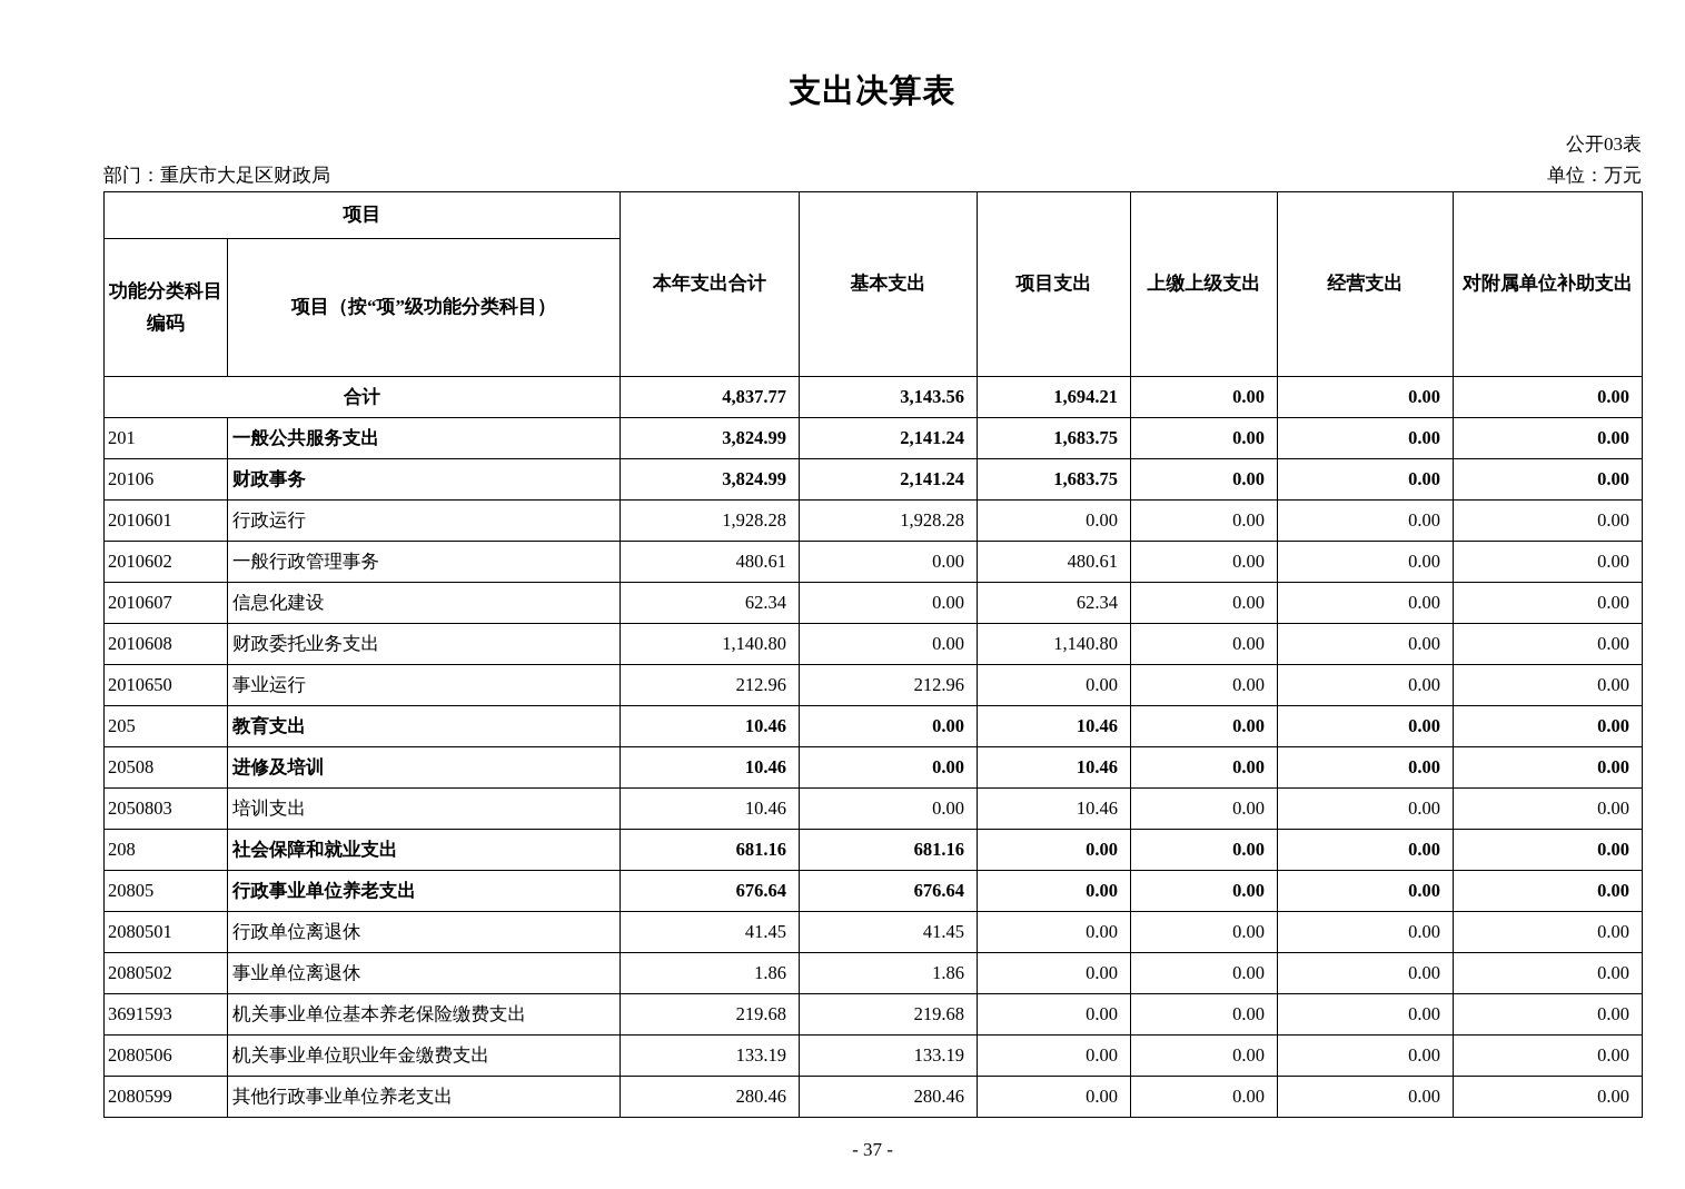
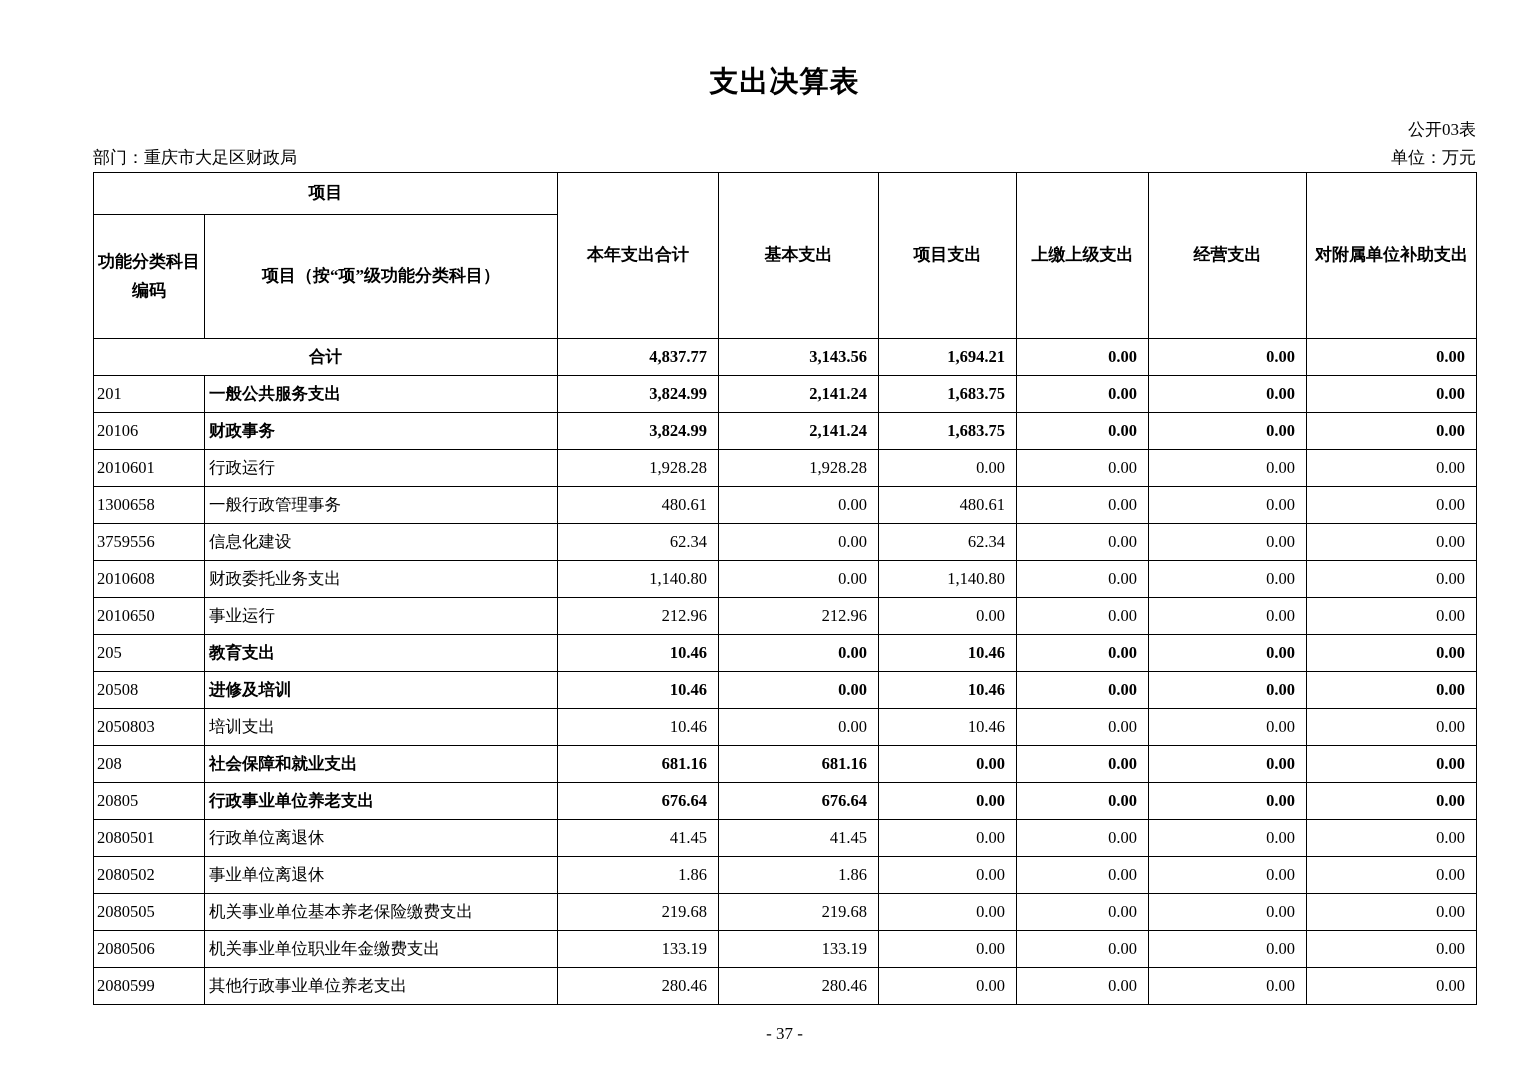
  支出决算表
  公开03表
  部门：重庆市大足区财政局
  单位：万元
  项目	本年支出合计	基本支出	项目支出	上缴上级支出	经营支出	对附属单位补助支出
  功能分类科目 编码	项目（按“项”级功能分类科目）
  合计	4,837.77	3,143.56	1,694.21	0.00	0.00	0.00
  201	一般公共服务支出	3,824.99	2,141.24	1,683.75	0.00	0.00	0.00
  20106	财政事务	3,824.99	2,141.24	1,683.75	0.00	0.00	0.00
  2010601	行政运行	1,928.28	1,928.28	0.00	0.00	0.00	0.00
- 2010602	一般行政管理事务	480.61	0.00	480.61	0.00	0.00	0.00
+ 1300658	一般行政管理事务	480.61	0.00	480.61	0.00	0.00	0.00
- 2010607	信息化建设	62.34	0.00	62.34	0.00	0.00	0.00
+ 3759556	信息化建设	62.34	0.00	62.34	0.00	0.00	0.00
  2010608	财政委托业务支出	1,140.80	0.00	1,140.80	0.00	0.00	0.00
  2010650	事业运行	212.96	212.96	0.00	0.00	0.00	0.00
  205	教育支出	10.46	0.00	10.46	0.00	0.00	0.00
  20508	进修及培训	10.46	0.00	10.46	0.00	0.00	0.00
  2050803	培训支出	10.46	0.00	10.46	0.00	0.00	0.00
  208	社会保障和就业支出	681.16	681.16	0.00	0.00	0.00	0.00
  20805	行政事业单位养老支出	676.64	676.64	0.00	0.00	0.00	0.00
  2080501	行政单位离退休	41.45	41.45	0.00	0.00	0.00	0.00
  2080502	事业单位离退休	1.86	1.86	0.00	0.00	0.00	0.00
- 3691593	机关事业单位基本养老保险缴费支出	219.68	219.68	0.00	0.00	0.00	0.00
+ 2080505	机关事业单位基本养老保险缴费支出	219.68	219.68	0.00	0.00	0.00	0.00
  2080506	机关事业单位职业年金缴费支出	133.19	133.19	0.00	0.00	0.00	0.00
  2080599	其他行政事业单位养老支出	280.46	280.46	0.00	0.00	0.00	0.00
  - 37 -
